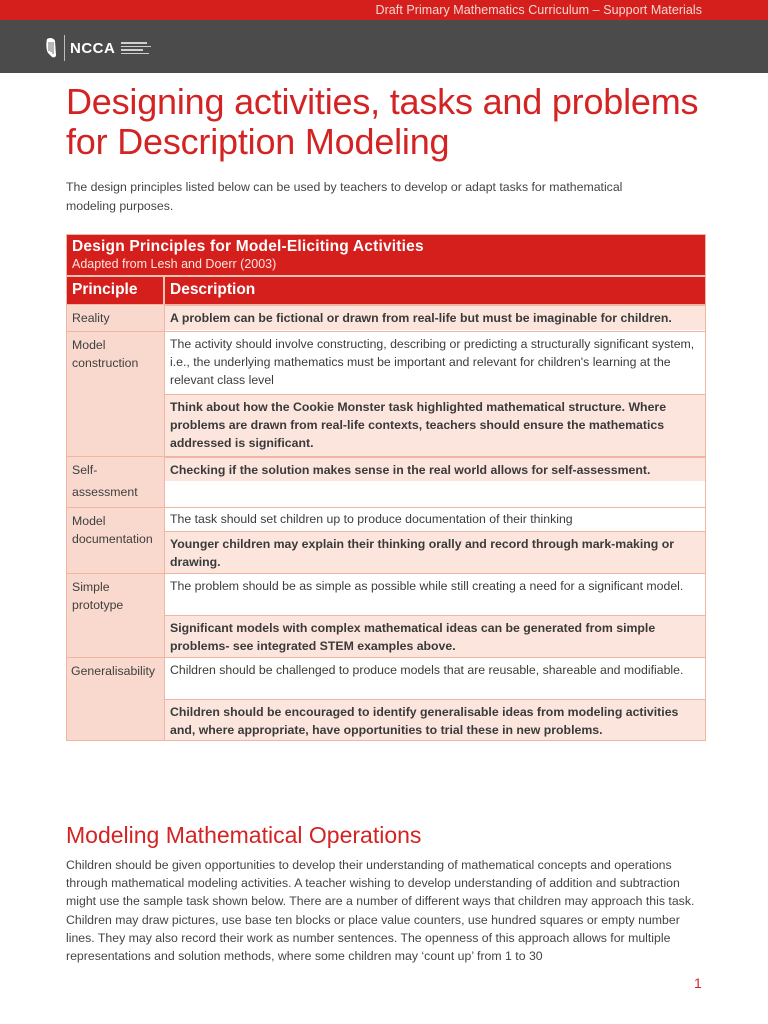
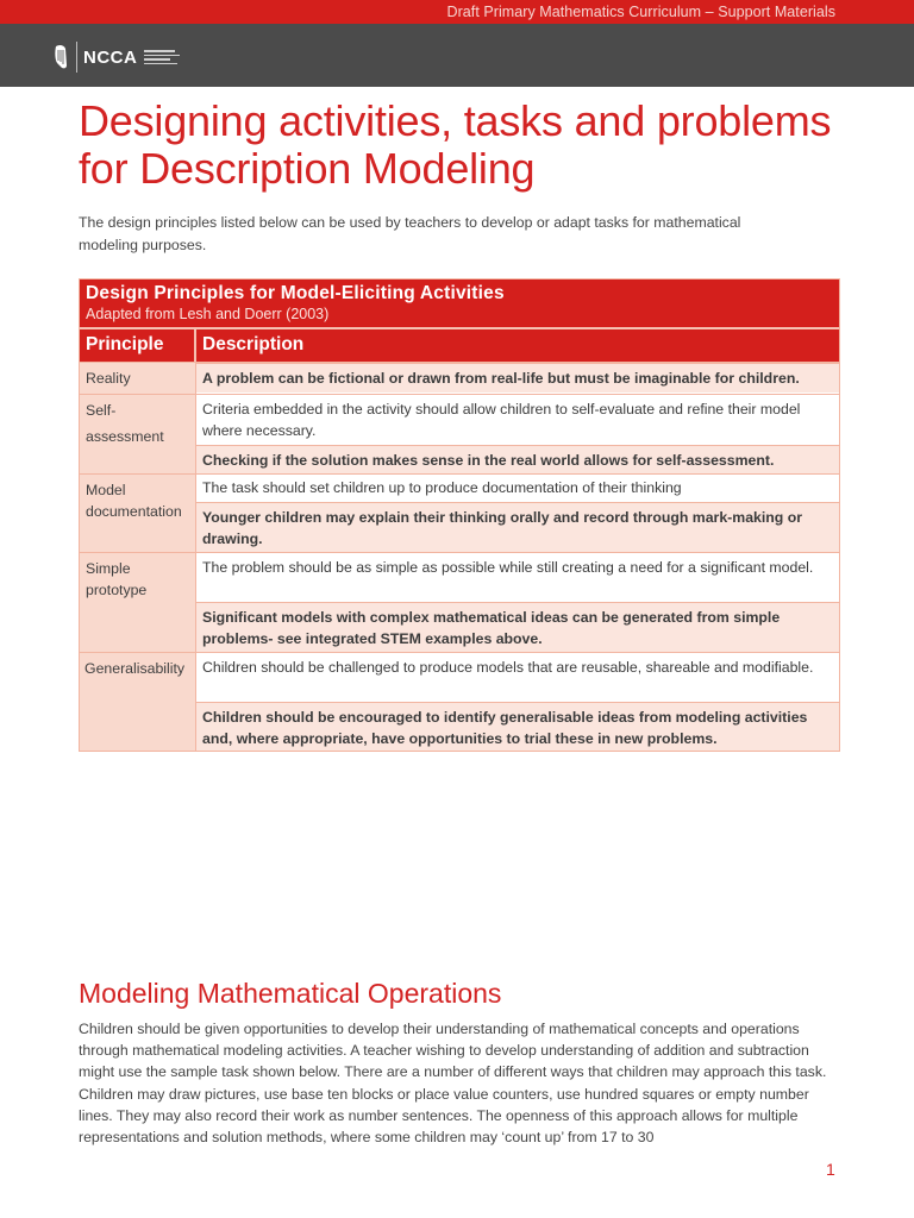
  Draft Primary Mathematics Curriculum – Support Materials
  NCCA
  Designing activities, tasks and problems for Description Modeling
  The design principles listed below can be used by teachers to develop or adapt tasks for mathematical modeling purposes.
  Design Principles for Model-Eliciting Activities
  Adapted from Lesh and Doerr (2003)
  Principle
  Description
  Reality
  A problem can be fictional or drawn from real-life but must be imaginable for children.
- Model construction
- The activity should involve constructing, describing or predicting a structurally significant system, i.e., the underlying mathematics must be important and relevant for children's learning at the relevant class level
- Think about how the Cookie Monster task highlighted mathematical structure. Where problems are drawn from real-life contexts, teachers should ensure the mathematics addressed is significant.
  Self-assessment
+ Criteria embedded in the activity should allow children to self-evaluate and refine their model where necessary.
  Checking if the solution makes sense in the real world allows for self-assessment.
  Model documentation
  The task should set children up to produce documentation of their thinking
  Younger children may explain their thinking orally and record through mark-making or drawing.
  Simple prototype
  The problem should be as simple as possible while still creating a need for a significant model.
  Significant models with complex mathematical ideas can be generated from simple problems- see integrated STEM examples above.
  Generalisability
  Children should be challenged to produce models that are reusable, shareable and modifiable.
  Children should be encouraged to identify generalisable ideas from modeling activities and, where appropriate, have opportunities to trial these in new problems.
  Modeling Mathematical Operations
- Children should be given opportunities to develop their understanding of mathematical concepts and operations through mathematical modeling activities. A teacher wishing to develop understanding of addition and subtraction might use the sample task shown below. There are a number of different ways that children may approach this task. Children may draw pictures, use base ten blocks or place value counters, use hundred squares or empty number lines. They may also record their work as number sentences. The openness of this approach allows for multiple representations and solution methods, where some children may ‘count up’ from 1 to 30
+ Children should be given opportunities to develop their understanding of mathematical concepts and operations through mathematical modeling activities. A teacher wishing to develop understanding of addition and subtraction might use the sample task shown below. There are a number of different ways that children may approach this task. Children may draw pictures, use base ten blocks or place value counters, use hundred squares or empty number lines. They may also record their work as number sentences. The openness of this approach allows for multiple representations and solution methods, where some children may ‘count up’ from 17 to 30
  1
